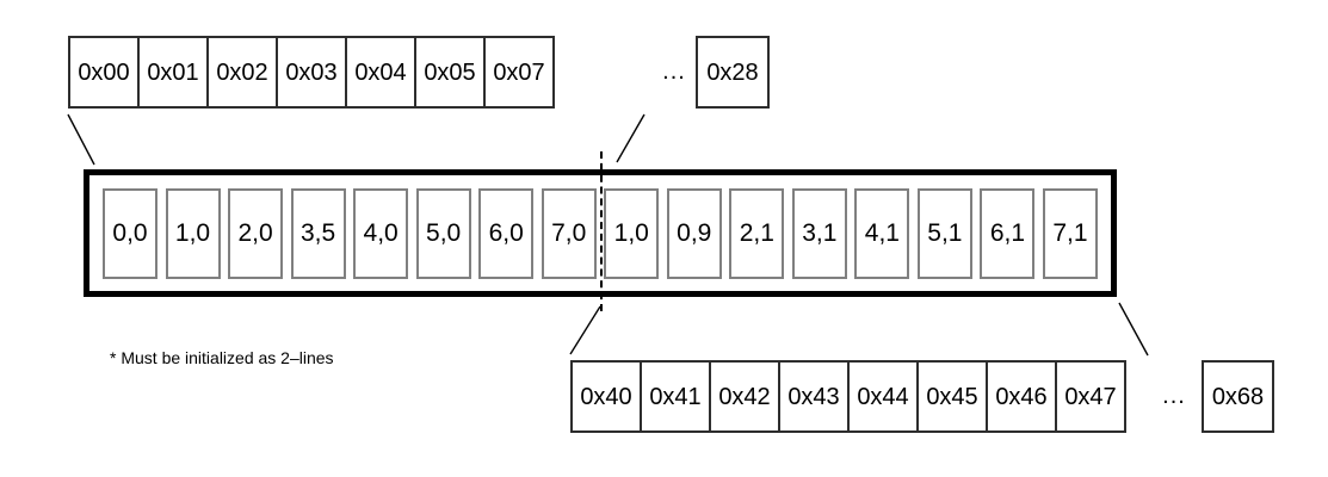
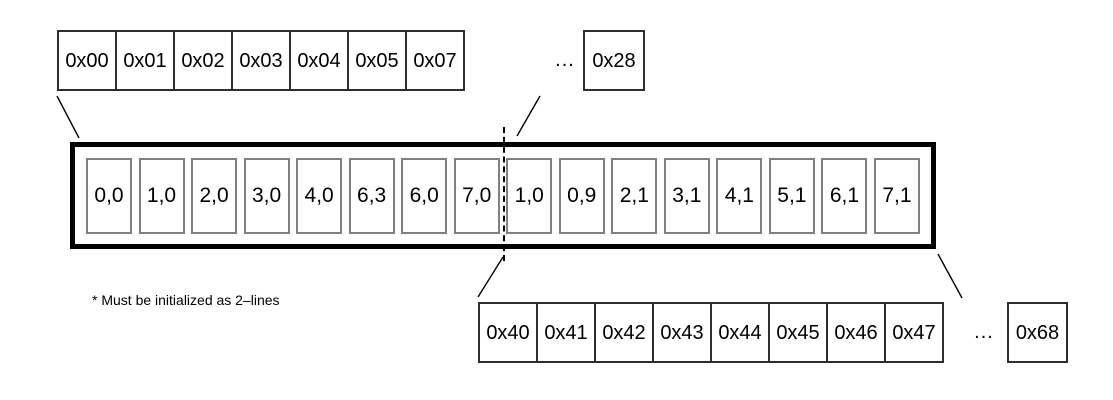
  0x00
  0x01
  0x02
  0x03
  0x04
  0x05
  0x07
  ...
  0x28
  0,0
  1,0
  2,0
- 3,5
+ 3,0
  4,0
- 5,0
+ 6,3
  6,0
  7,0
  1,0
  0,9
  2,1
  3,1
  4,1
  5,1
  6,1
  7,1
  * Must be initialized as 2–lines
  0x40
  0x41
  0x42
  0x43
  0x44
  0x45
  0x46
  0x47
  ...
  0x68
